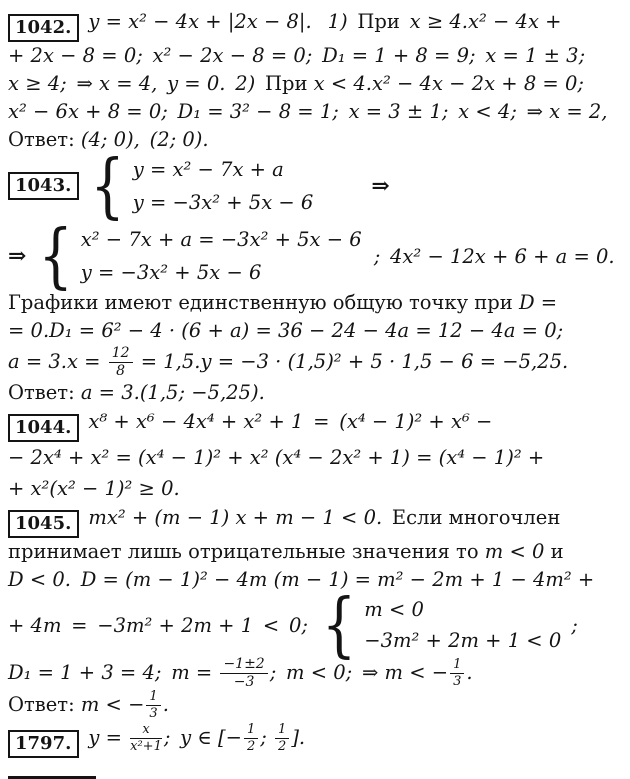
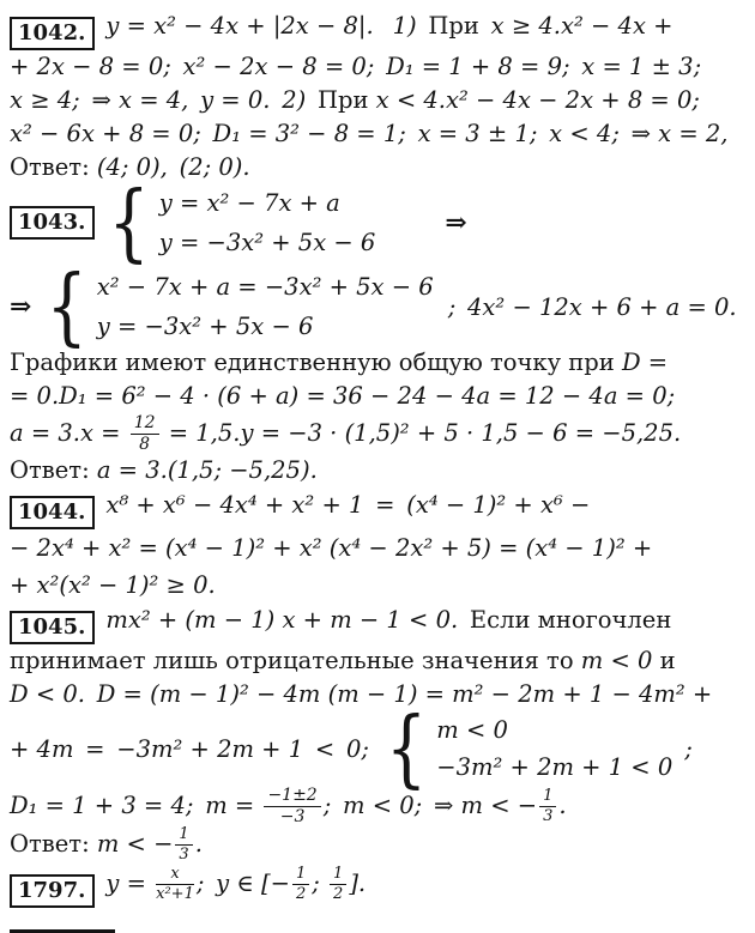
  1042. y = x² − 4x + |2x − 8|. 1) При x ≥ 4.x² − 4x +
  + 2x − 8 = 0; x² − 2x − 8 = 0; D₁ = 1 + 8 = 9; x = 1 ± 3;
  x ≥ 4; ⇒ x = 4, y = 0. 2) При x < 4.x² − 4x − 2x + 8 = 0;
  x² − 6x + 8 = 0; D₁ = 3² − 8 = 1; x = 3 ± 1; x < 4; ⇒ x = 2,
  Ответ: (4; 0), (2; 0).
  1043.
  {
  y = x² − 7x + a
  y = −3x² + 5x − 6
  ⇒
  ⇒
  {
  x² − 7x + a = −3x² + 5x − 6
  y = −3x² + 5x − 6
  ; 4x² − 12x + 6 + a = 0.
  Графики имеют единственную общую точку при D =
  = 0.D₁ = 6² − 4 · (6 + a) = 36 − 24 − 4a = 12 − 4a = 0;
  a = 3.x =
  12
  8
  = 1,5.y = −3 · (1,5)² + 5 · 1,5 − 6 = −5,25.
  Ответ: a = 3.(1,5; −5,25).
  1044. x⁸ + x⁶ − 4x⁴ + x² + 1 = (x⁴ − 1)² + x⁶ −
- − 2x⁴ + x² = (x⁴ − 1)² + x² (x⁴ − 2x² + 1) = (x⁴ − 1)² +
+ − 2x⁴ + x² = (x⁴ − 1)² + x² (x⁴ − 2x² + 5) = (x⁴ − 1)² +
  + x²(x² − 1)² ≥ 0.
  1045. mx² + (m − 1) x + m − 1 < 0. Если многочлен
  принимает лишь отрицательные значения то m < 0 и
  D < 0. D = (m − 1)² − 4m (m − 1) = m² − 2m + 1 − 4m² +
  + 4m = −3m² + 2m + 1 < 0;
  {
  m < 0
  −3m² + 2m + 1 < 0
  ;
  D₁ = 1 + 3 = 4; m =
  −1±2
  −3
  ; m < 0; ⇒ m < −
  1
  3
  .
  Ответ: m < −
  1
  3
  .
  1797. y =
  x
  x²+1
  ; y ∈ [−
  1
  2
  ;
  1
  2
  ].
